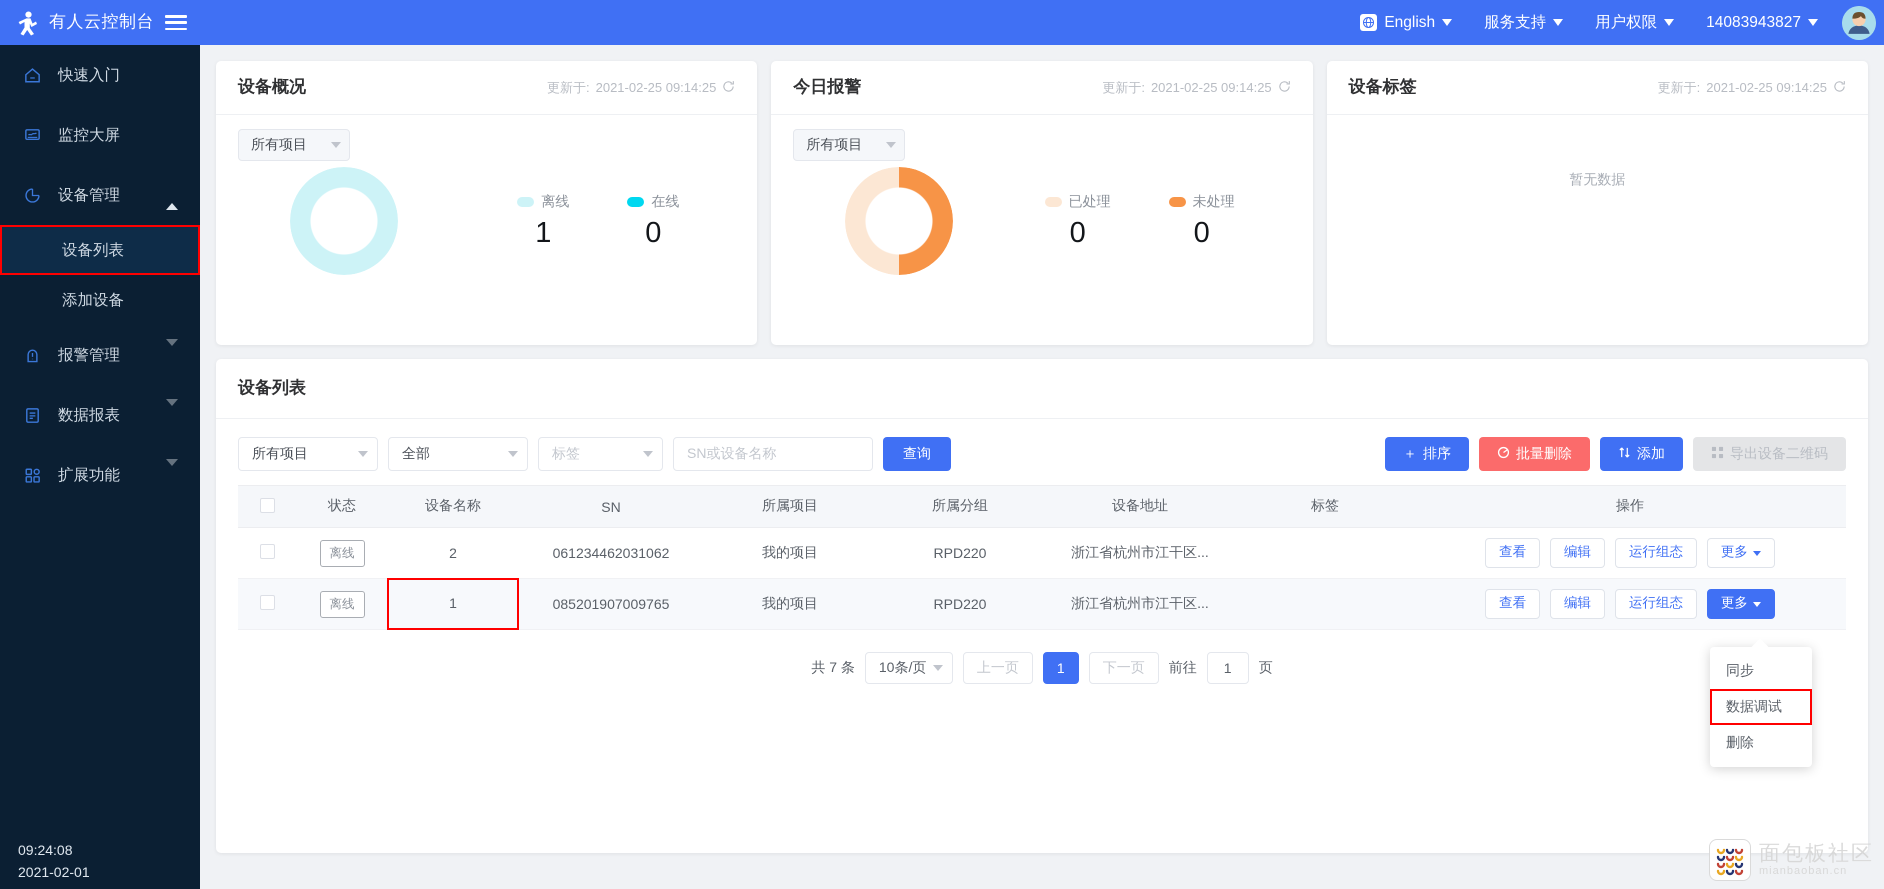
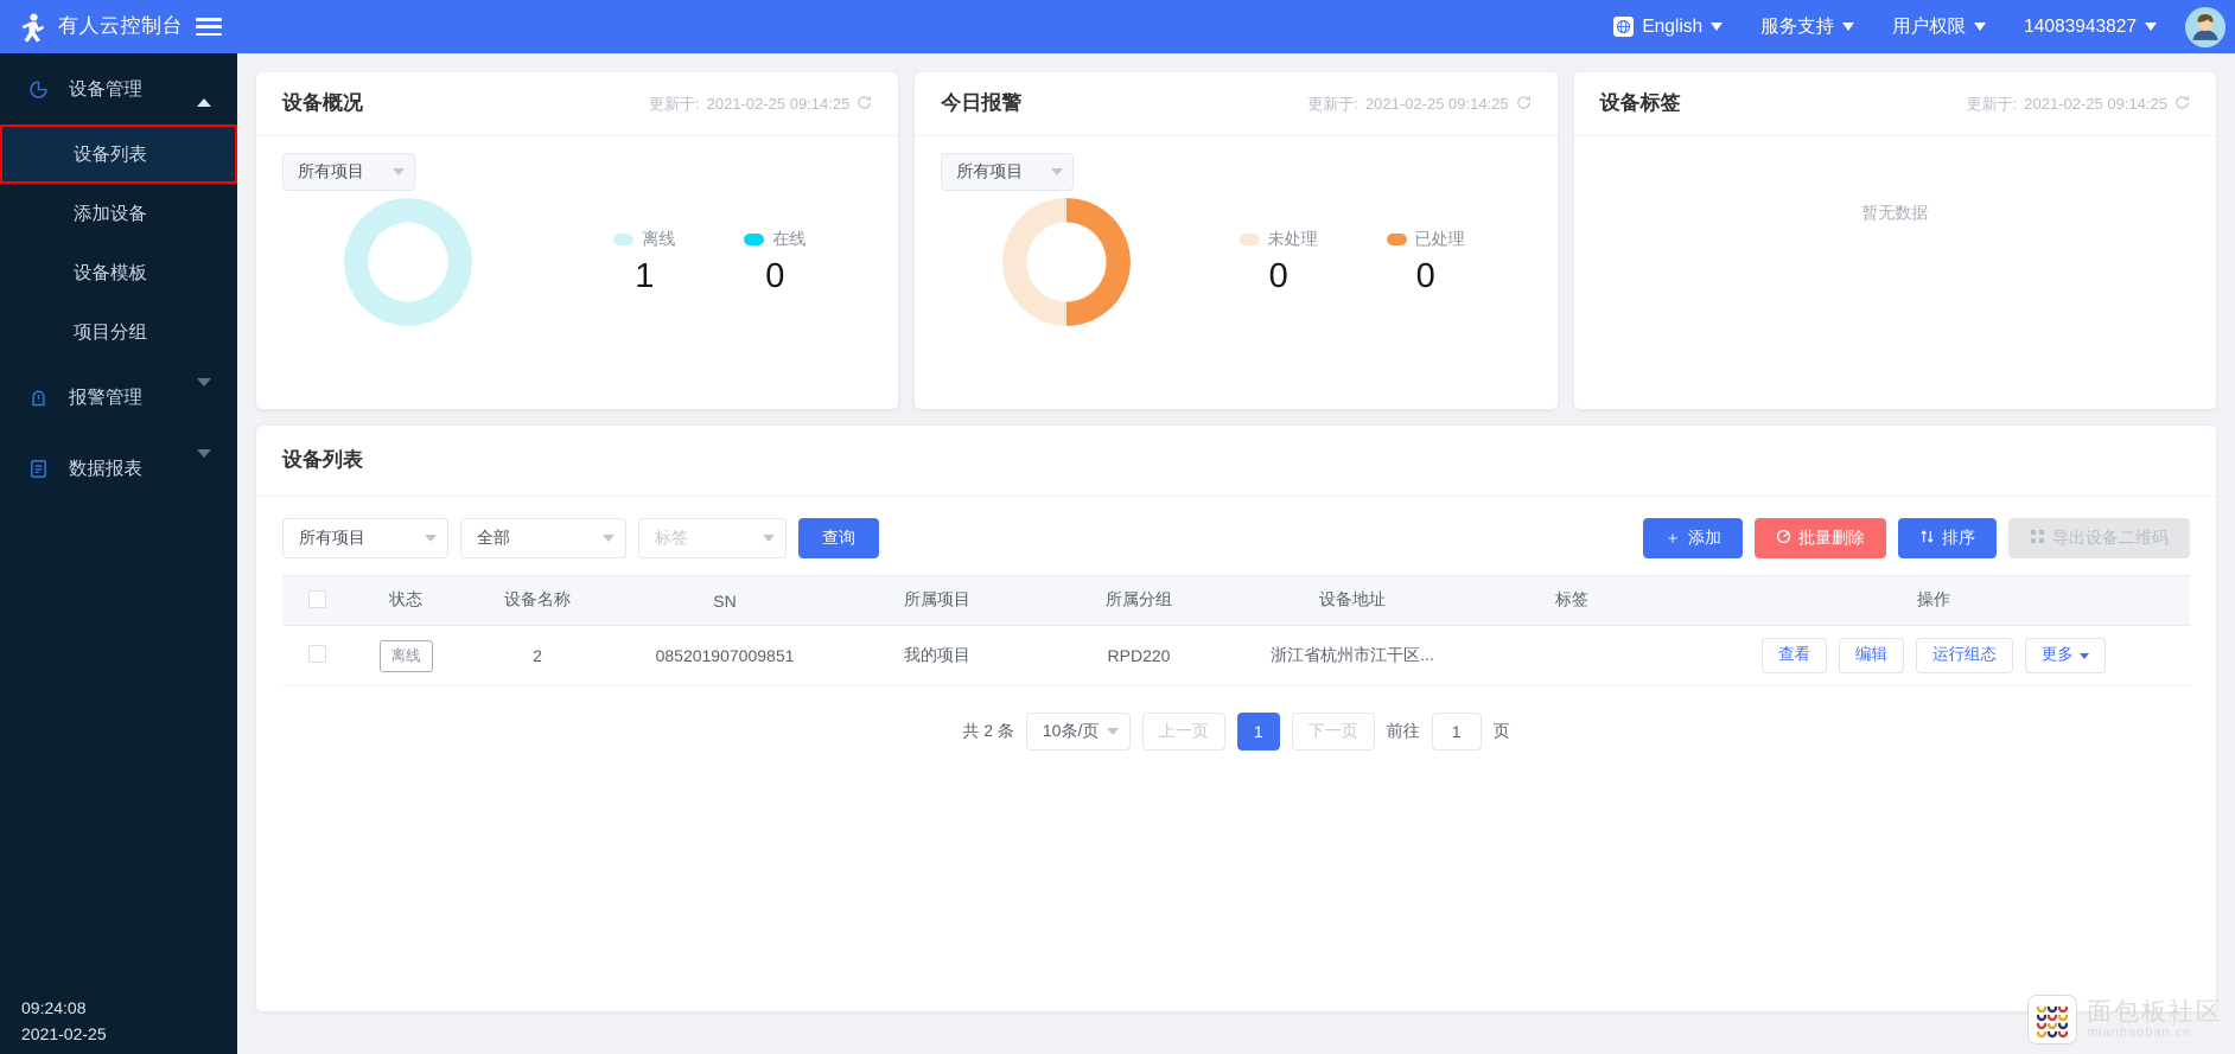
  有人云控制台
  English
  服务支持
  用户权限
  14083943827
- 快速入门
- 监控大屏
  设备管理
  设备列表
  添加设备
+ 设备模板
+ 项目分组
  报警管理
  数据报表
- 扩展功能
  09:24:08
- 2021-02-01
+ 2021-02-25
  设备概况
  更新于:
  2021-02-25 09:14:25
  所有项目
  离线
  1
  在线
  0
  今日报警
  更新于:
  2021-02-25 09:14:25
  所有项目
- 已处理
+ 未处理
  0
- 未处理
+ 已处理
  0
  设备标签
  更新于:
  2021-02-25 09:14:25
  暂无数据
  设备列表
  所有项目
  全部
  标签
- SN或设备名称
  查询
  ＋
- 排序
+ 添加
  批量删除
- 添加
+ 排序
  导出设备二维码
  	状态	设备名称	SN	所属项目	所属分组	设备地址	标签	操作
- 	离线	2	061234462031062	我的项目	RPD220	浙江省杭州市江干区...		查看 编辑 运行组态 更多
+ 	离线	2	085201907009851	我的项目	RPD220	浙江省杭州市江干区...		查看 编辑 运行组态 更多
- 	离线	1	085201907009765	我的项目	RPD220	浙江省杭州市江干区...		查看 编辑 运行组态 更多
- 共 7 条
+ 共 2 条
  10条/页
  上一页
  1
  下一页
  前往
  1
  页
- 同步
- 数据调试
- 删除
  面包板社区
  mianbaoban.cn
